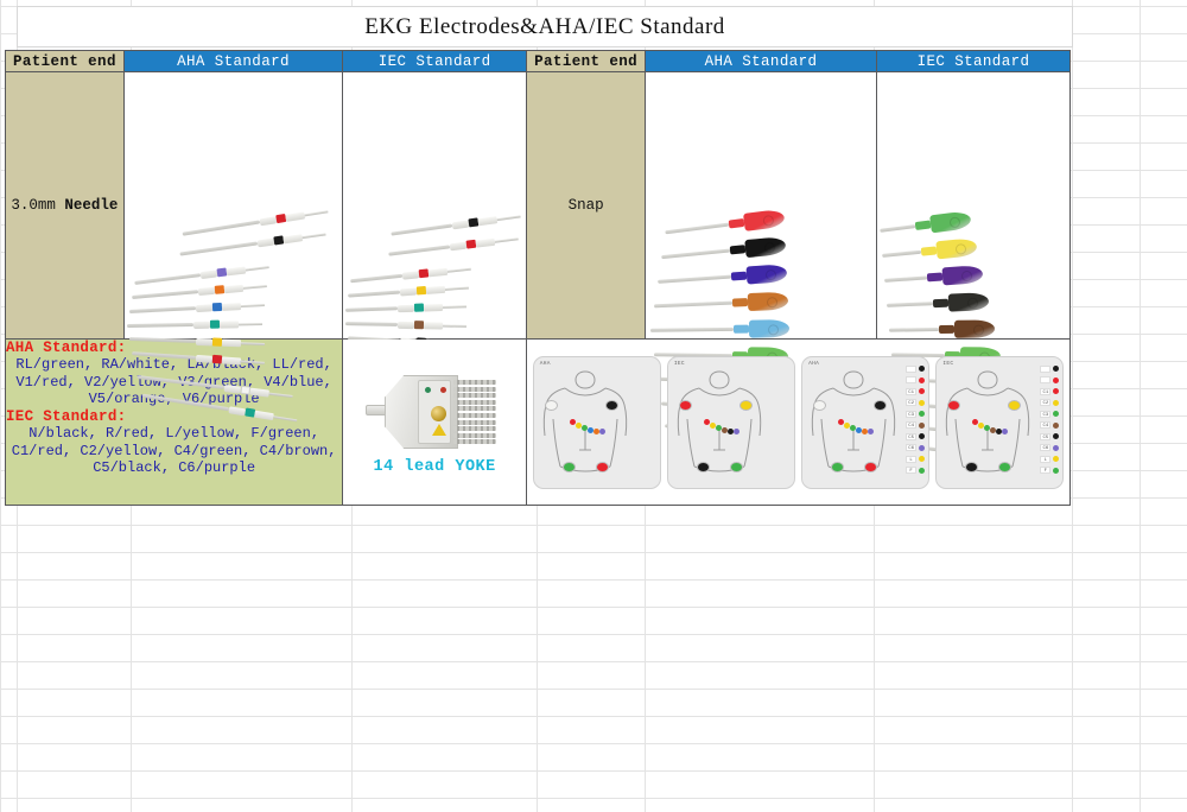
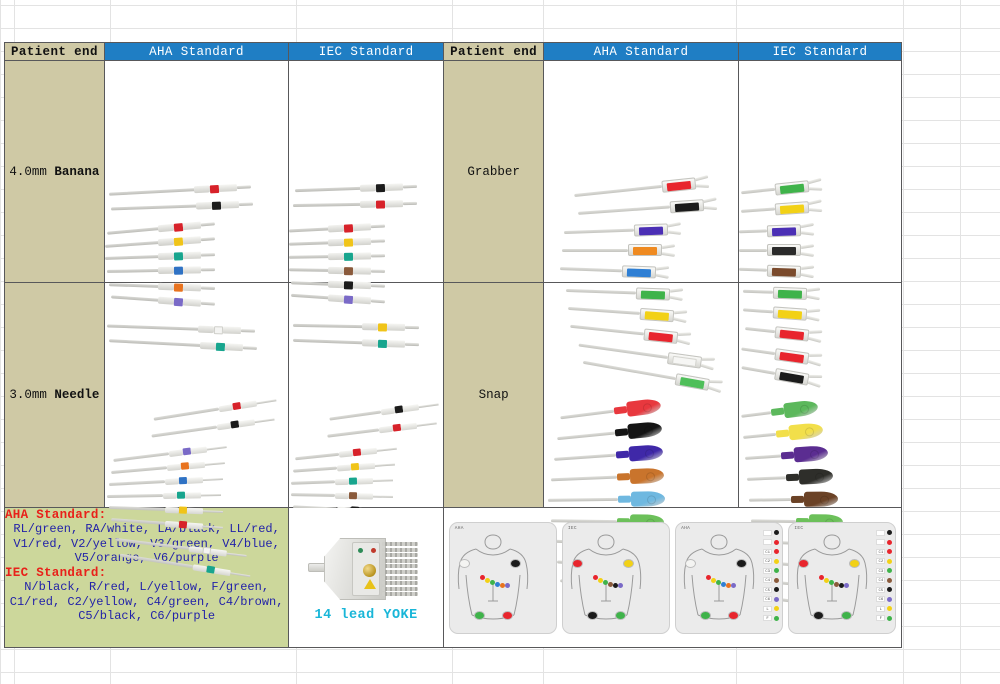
- EKG Electrodes&AHA/IEC Standard
  Patient end	AHA Standard	IEC Standard	Patient end	AHA Standard	IEC Standard
+ 4.0mm Banana			Grabber
  3.0mm Needle			Snap
  AHA Standard: RL/green, RA/white, LA/black, LL/red, V1/red, V2/yellowgreen, V4/blue, V5/orang V6/purple IEC Standard: N/black, R/red, L/yellow, F/green, C1/red, C2/yellow, C4/green, C4/brown, C5/black, C6/purple	14 lead YOKE
